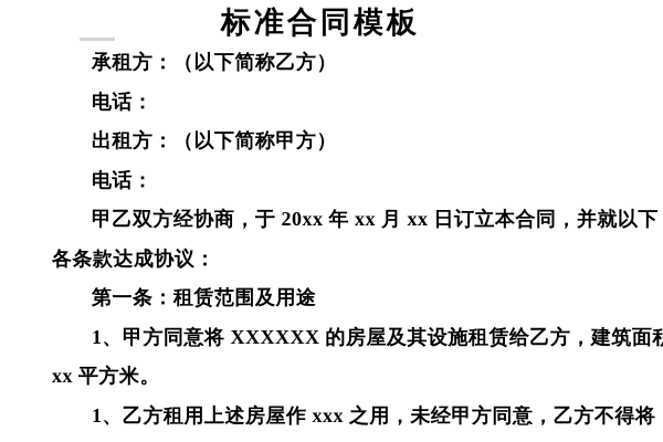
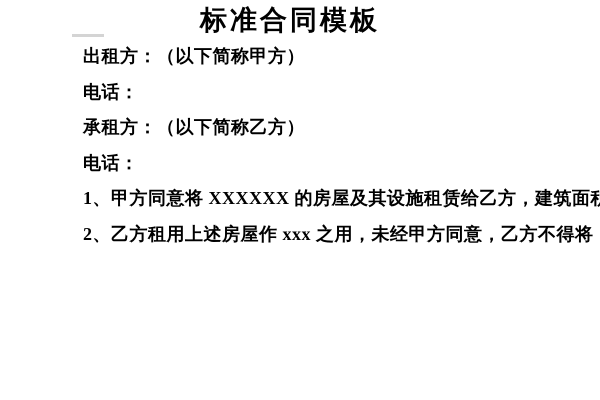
  标准合同模板
- 承租方：（以下简称乙方）
+ 出租方：（以下简称甲方）
  电话：
- 出租方：（以下简称甲方）
+ 承租方：（以下简称乙方）
  电话：
- 甲乙双方经协商，于 20xx 年 xx 月 xx 日订立本合同，并就以下
- 各条款达成协议：
- 第一条：租赁范围及用途
  1、甲方同意将 XXXXXX 的房屋及其设施租赁给乙方，建筑面
- xx 平方米。
- 1、乙方租用上述房屋作 xxx 之用，未经甲方同意，乙方不得将
+ 2、乙方租用上述房屋作 xxx 之用，未经甲方同意，乙方不得将
